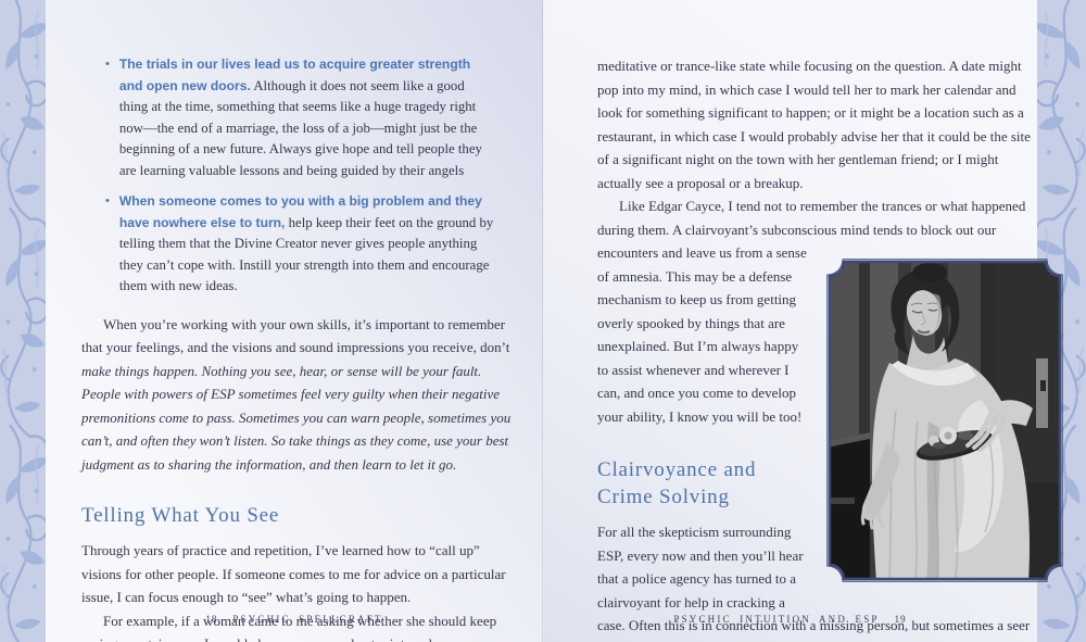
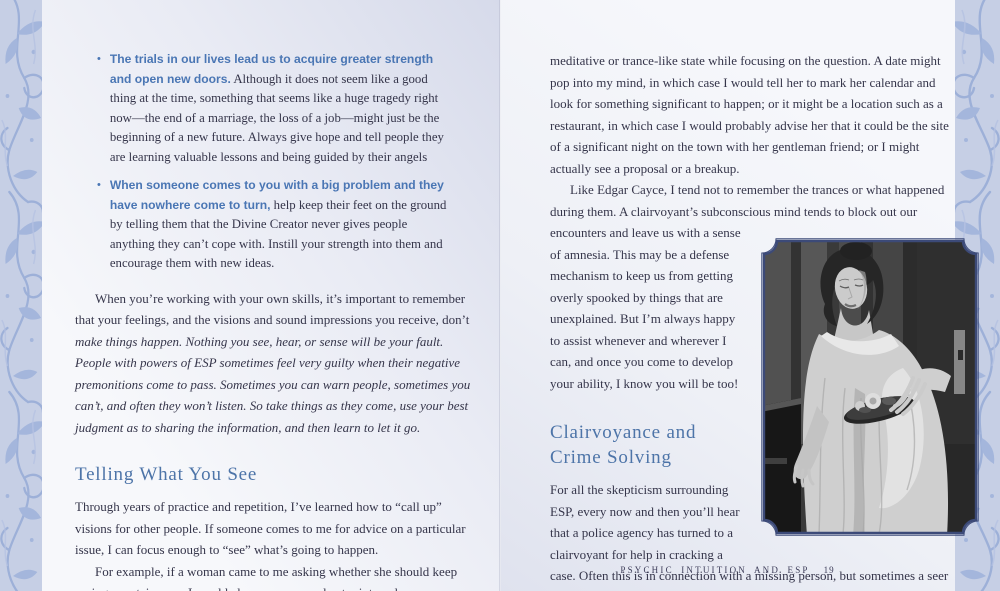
  •
  The trials in our lives lead us to acquire greater strength and open new doors. Although it does not seem like a good thing at the time, something that seems like a huge tragedy right now—the end of a marriage, the loss of a job—might just be the beginning of a new future. Always give hope and tell people they are learning valuable lessons and being guided by their angels
  •
- When someone comes to you with a big problem and they have nowhere else to turn, help keep their feet on the ground by telling them that the Divine Creator never gives people anything they can’t cope with. Instill your strength into them and encourage them with new ideas.
+ When someone comes to you with a big problem and they have nowhere come to turn, help keep their feet on the ground by telling them that the Divine Creator never gives people anything they can’t cope with. Instill your strength into them and encourage them with new ideas.
  When you’re working with your own skills, it’s important to remember that your feelings, and the visions and sound impressions you receive, don’t make things happen. Nothing you see, hear, or sense will be your fault. People with powers of ESP sometimes feel very guilty when their negative premonitions come to pass. Sometimes you can warn people, sometimes you can’t, and often they won’t listen. So take things as they come, use your best judgment as to sharing the information, and then learn to let it go.
  Telling What You See
  Through years of practice and repetition, I’ve learned how to “call up” visions for other people. If someone comes to me for advice on a particular issue, I can focus enough to “see” what’s going to happen.
- 18 PSYCHIC SPELLCRAFT
  meditative or trance-like state while focusing on the question. A date might pop into my mind, in which case I would tell her to mark her calendar and look for something significant to happen; or it might be a location such as a restaurant, in which case I would probably advise her that it could be the site of a significant night on the town with her gentleman friend; or I might actually see a proposal or a breakup.
- Like Edgar Cayce, I tend not to remember the trances or what happened during them. A clairvoyant’s subconscious mind tends to block out our encounters and leave us from a sense of amnesia. This may be a defense mechanism to keep us from getting overly spooked by things that are unexplained. But I’m always happy to assist whenever and wherever I can, and once you come to develop your ability, I know you will be too!
+ Like Edgar Cayce, I tend not to remember the trances or what happened during them. A clairvoyant’s subconscious mind tends to block out our encounters and leave us with a sense of amnesia. This may be a defense mechanism to keep us from getting overly spooked by things that are unexplained. But I’m always happy to assist whenever and wherever I can, and once you come to develop your ability, I know you will be too!
  Clairvoyance and Crime Solving
  For all the skepticism surrounding ESP, every now and then you’ll hear that a police agency has turned to a clairvoyant for help in cracking a case. Often this is in connection with a missing person, but sometimes a seer
  PSYCHIC INTUITION AND ESP 19
